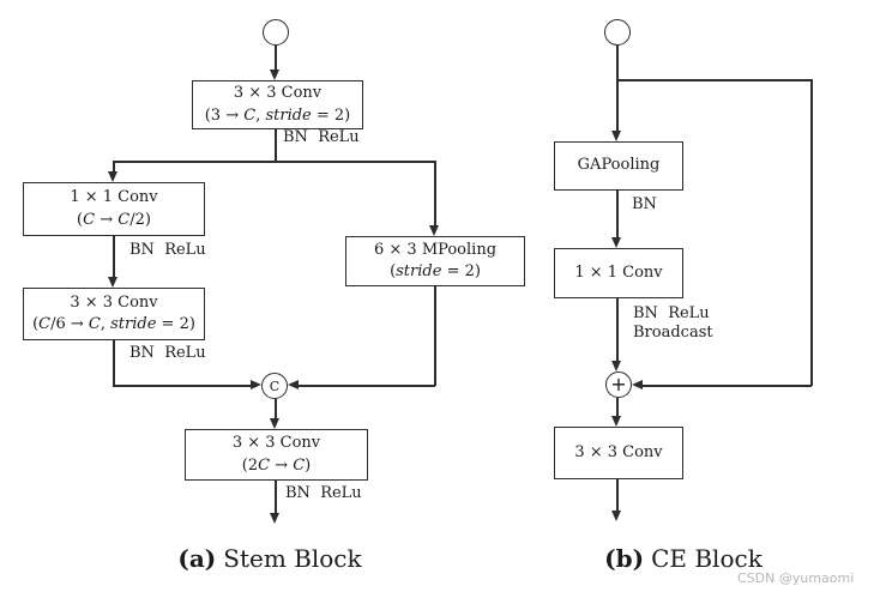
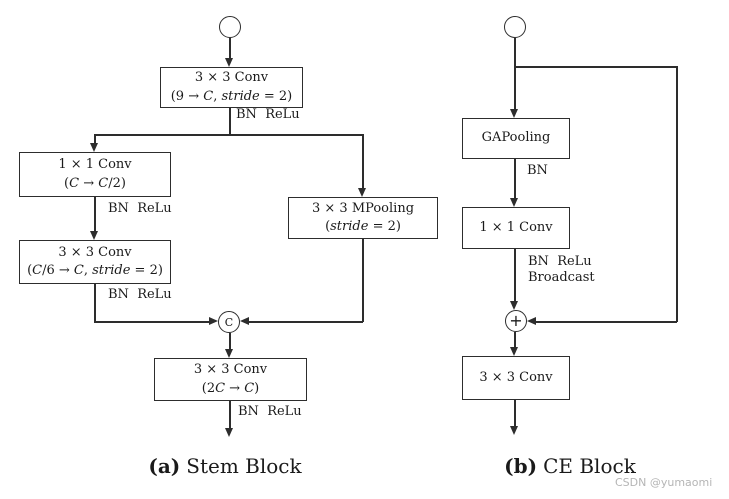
  3 × 3 Conv
- (3 → C, stride = 2)
+ (9 → C, stride = 2)
  BN ReLu
  1 × 1 Conv
  (C → C/2)
  BN ReLu
  3 × 3 Conv
  (C/6 → C, stride = 2)
  BN ReLu
- 6 × 3 MPooling
+ 3 × 3 MPooling
  (stride = 2)
  C
  3 × 3 Conv
  (2C → C)
  BN ReLu
  (a) Stem Block
  GAPooling
  BN
  1 × 1 Conv
  BN ReLu
  Broadcast
  +
  3 × 3 Conv
  (b) CE Block
  CSDN @yumaomi
